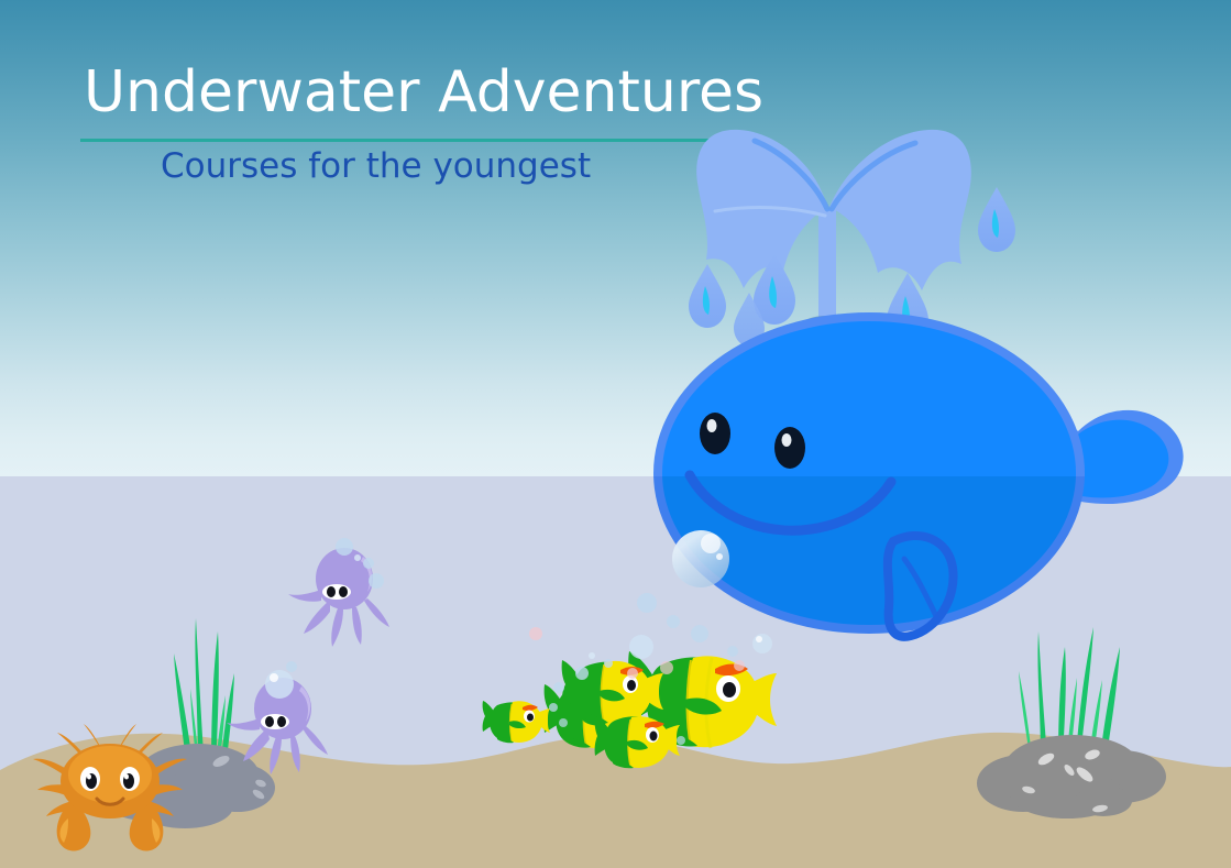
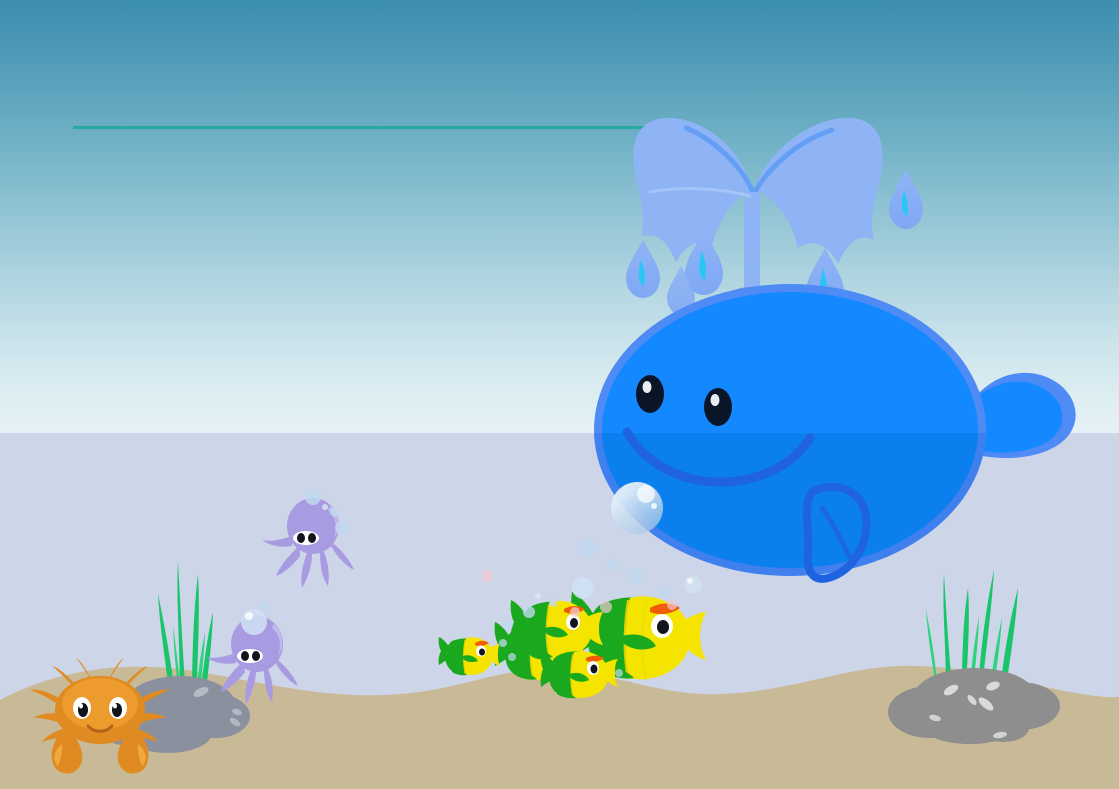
- Underwater Adventures
- Courses for the youngest
